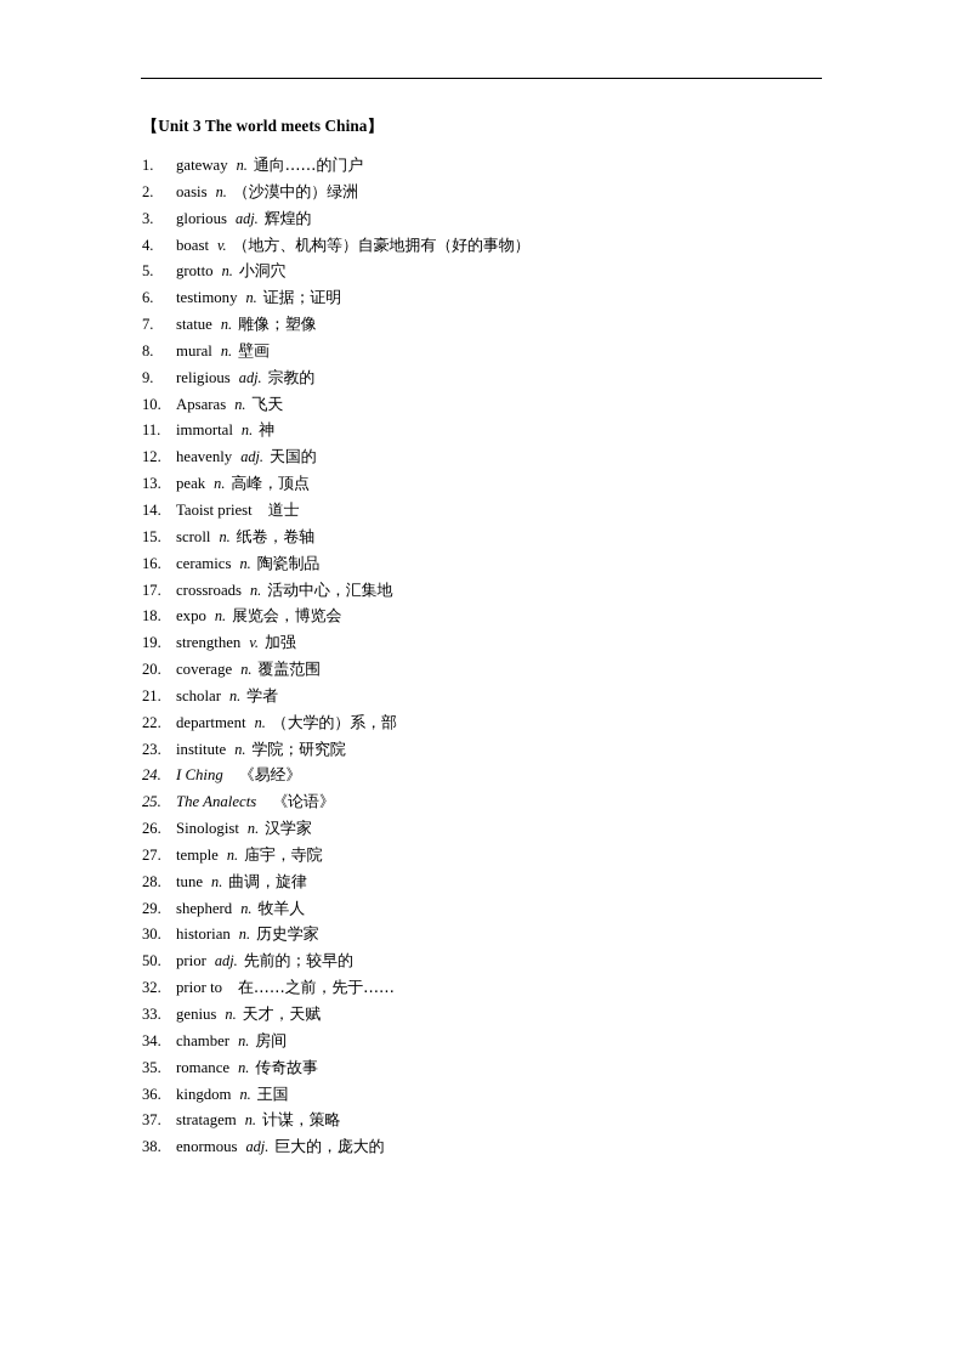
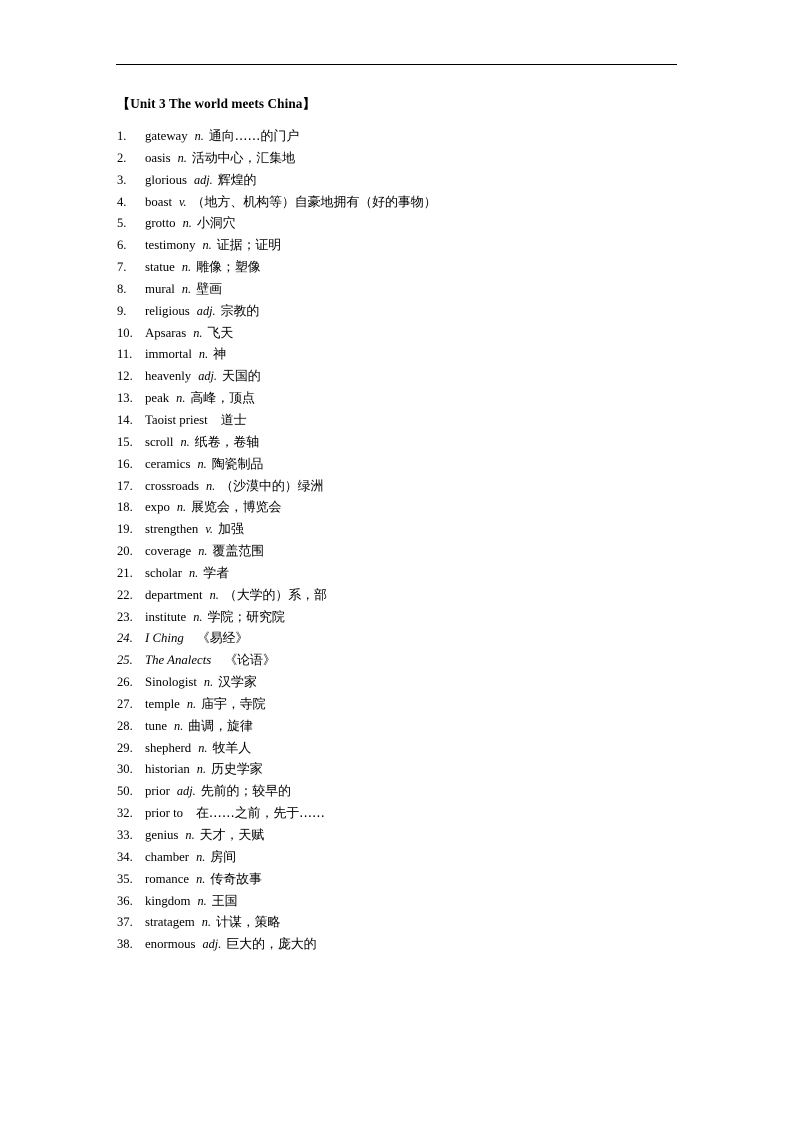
  【Unit 3 The world meets China】
  1. gateway n. 通向……的门户
- 2. oasis n. （沙漠中的）绿洲
+ 2. oasis n. 活动中心，汇集地
  3. glorious adj. 辉煌的
  4. boast v. （地方、机构等）自豪地拥有（好的事物）
  5. grotto n. 小洞穴
  6. testimony n. 证据；证明
  7. statue n. 雕像；塑像
  8. mural n. 壁画
  9. religious adj. 宗教的
  10. Apsaras n. 飞天
  11. immortal n. 神
  12. heavenly adj. 天国的
  13. peak n. 高峰，顶点
  14. Taoist priest 道士
  15. scroll n. 纸卷，卷轴
  16. ceramics n. 陶瓷制品
- 17. crossroads n. 活动中心，汇集地
+ 17. crossroads n. （沙漠中的）绿洲
  18. expo n. 展览会，博览会
  19. strengthen v. 加强
  20. coverage n. 覆盖范围
  21. scholar n. 学者
  22. department n. （大学的）系，部
  23. institute n. 学院；研究院
  24. I Ching 《易经》
  25. The Analects 《论语》
  26. Sinologist n. 汉学家
  27. temple n. 庙宇，寺院
  28. tune n. 曲调，旋律
  29. shepherd n. 牧羊人
  30. historian n. 历史学家
  50. prior adj. 先前的；较早的
  32. prior to 在……之前，先于……
  33. genius n. 天才，天赋
  34. chamber n. 房间
  35. romance n. 传奇故事
  36. kingdom n. 王国
  37. stratagem n. 计谋，策略
  38. enormous adj. 巨大的，庞大的
